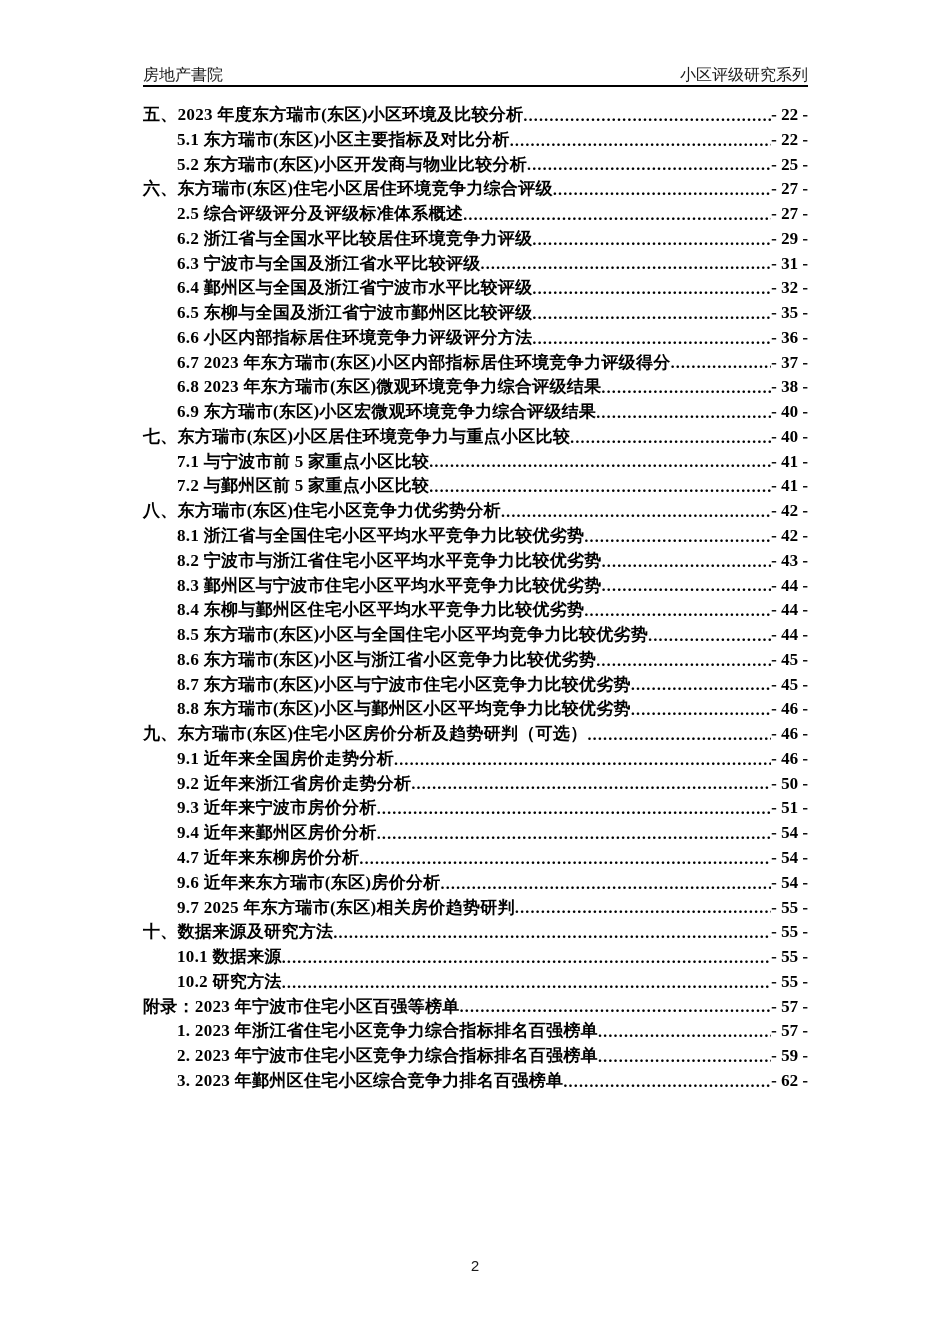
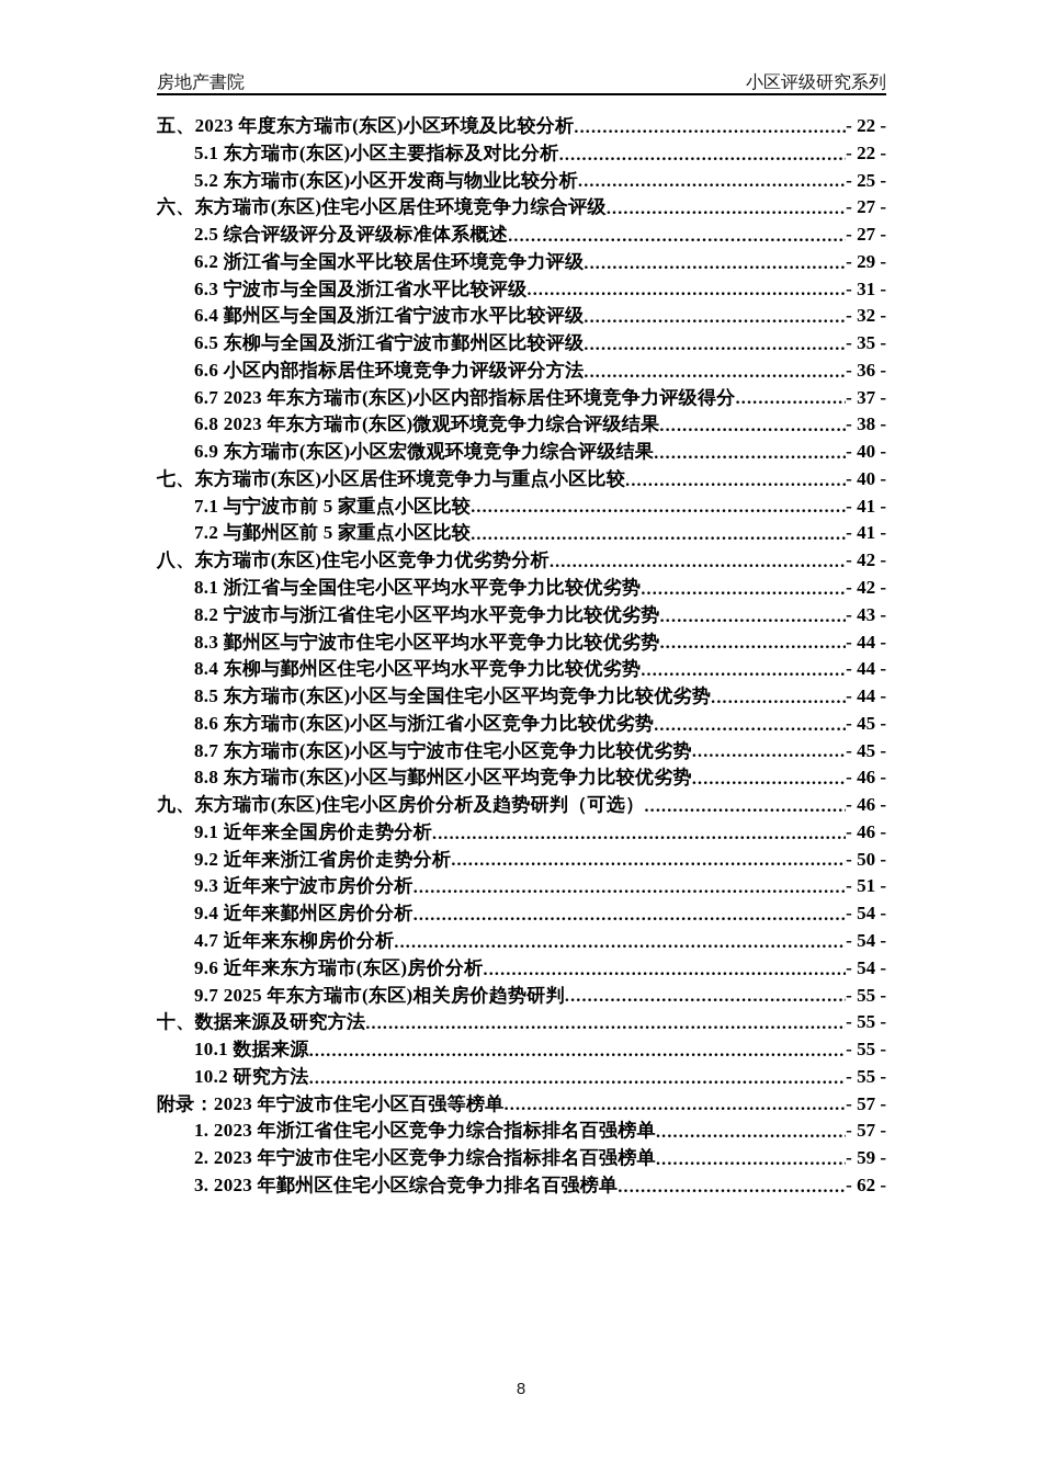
  房地产書院
  小区评级研究系列
  五、2023 年度东方瑞市(东区)小区环境及比较分析
  - 22 -
  5.1 东方瑞市(东区)小区主要指标及对比分析
  - 22 -
  5.2 东方瑞市(东区)小区开发商与物业比较分析
  - 25 -
  六、东方瑞市(东区)住宅小区居住环境竞争力综合评级
  - 27 -
  2.5 综合评级评分及评级标准体系概述
  - 27 -
  6.2 浙江省与全国水平比较居住环境竞争力评级
  - 29 -
  6.3 宁波市与全国及浙江省水平比较评级
  - 31 -
  6.4 鄞州区与全国及浙江省宁波市水平比较评级
  - 32 -
  6.5 东柳与全国及浙江省宁波市鄞州区比较评级
  - 35 -
  6.6 小区内部指标居住环境竞争力评级评分方法
  - 36 -
  6.7 2023 年东方瑞市(东区)小区内部指标居住环境竞争力评级得分
  - 37 -
  6.8 2023 年东方瑞市(东区)微观环境竞争力综合评级结果
  - 38 -
  6.9 东方瑞市(东区)小区宏微观环境竞争力综合评级结果
  - 40 -
  七、东方瑞市(东区)小区居住环境竞争力与重点小区比较
  - 40 -
  7.1 与宁波市前 5 家重点小区比较
  - 41 -
  7.2 与鄞州区前 5 家重点小区比较
  - 41 -
  八、东方瑞市(东区)住宅小区竞争力优劣势分析
  - 42 -
  8.1 浙江省与全国住宅小区平均水平竞争力比较优劣势
  - 42 -
  8.2 宁波市与浙江省住宅小区平均水平竞争力比较优劣势
  - 43 -
  8.3 鄞州区与宁波市住宅小区平均水平竞争力比较优劣势
  - 44 -
  8.4 东柳与鄞州区住宅小区平均水平竞争力比较优劣势
  - 44 -
  8.5 东方瑞市(东区)小区与全国住宅小区平均竞争力比较优劣势
  - 44 -
  8.6 东方瑞市(东区)小区与浙江省小区竞争力比较优劣势
  - 45 -
  8.7 东方瑞市(东区)小区与宁波市住宅小区竞争力比较优劣势
  - 45 -
  8.8 东方瑞市(东区)小区与鄞州区小区平均竞争力比较优劣势
  - 46 -
  九、东方瑞市(东区)住宅小区房价分析及趋势研判（可选）
  - 46 -
  9.1 近年来全国房价走势分析
  - 46 -
  9.2 近年来浙江省房价走势分析
  - 50 -
  9.3 近年来宁波市房价分析
  - 51 -
  9.4 近年来鄞州区房价分析
  - 54 -
  4.7 近年来东柳房价分析
  - 54 -
  9.6 近年来东方瑞市(东区)房价分析
  - 54 -
  9.7 2025 年东方瑞市(东区)相关房价趋势研判
  - 55 -
  十、数据来源及研究方法
  - 55 -
  10.1 数据来源
  - 55 -
  10.2 研究方法
  - 55 -
  附录：2023 年宁波市住宅小区百强等榜单
  - 57 -
  1. 2023 年浙江省住宅小区竞争力综合指标排名百强榜单
  - 57 -
  2. 2023 年宁波市住宅小区竞争力综合指标排名百强榜单
  - 59 -
  3. 2023 年鄞州区住宅小区综合竞争力排名百强榜单
  - 62 -
- 2
+ 8
